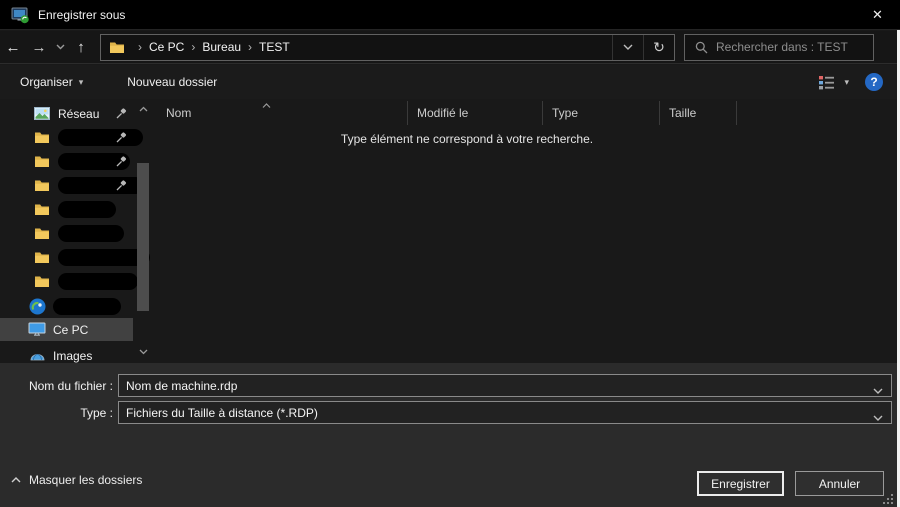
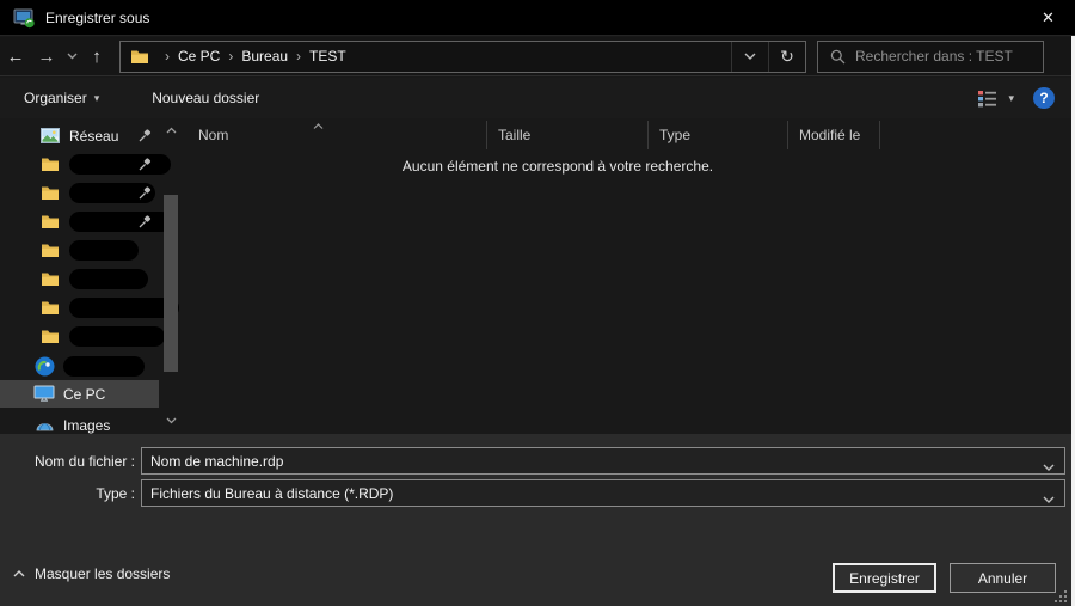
  Enregistrer sous
  ✕
  ←
  →
  ↑
  ›
  Ce PC
  ›
  Bureau
  ›
  TEST
  ↻
  Rechercher dans : TEST
  Organiser
  ▾
  Nouveau dossier
  ▾
  ?
  Réseau
  Ce PC
  Images
  Nom
- Modifié le
+ Taille
  Type
- Taille
+ Modifié le
- Type élément ne correspond à votre recherche.
+ Aucun élément ne correspond à votre recherche.
  Nom du fichier :
  Nom de machine.rdp
  Type :
- Fichiers du Taille à distance (*.RDP)
+ Fichiers du Bureau à distance (*.RDP)
  Masquer les dossiers
  Enregistrer
  Annuler
